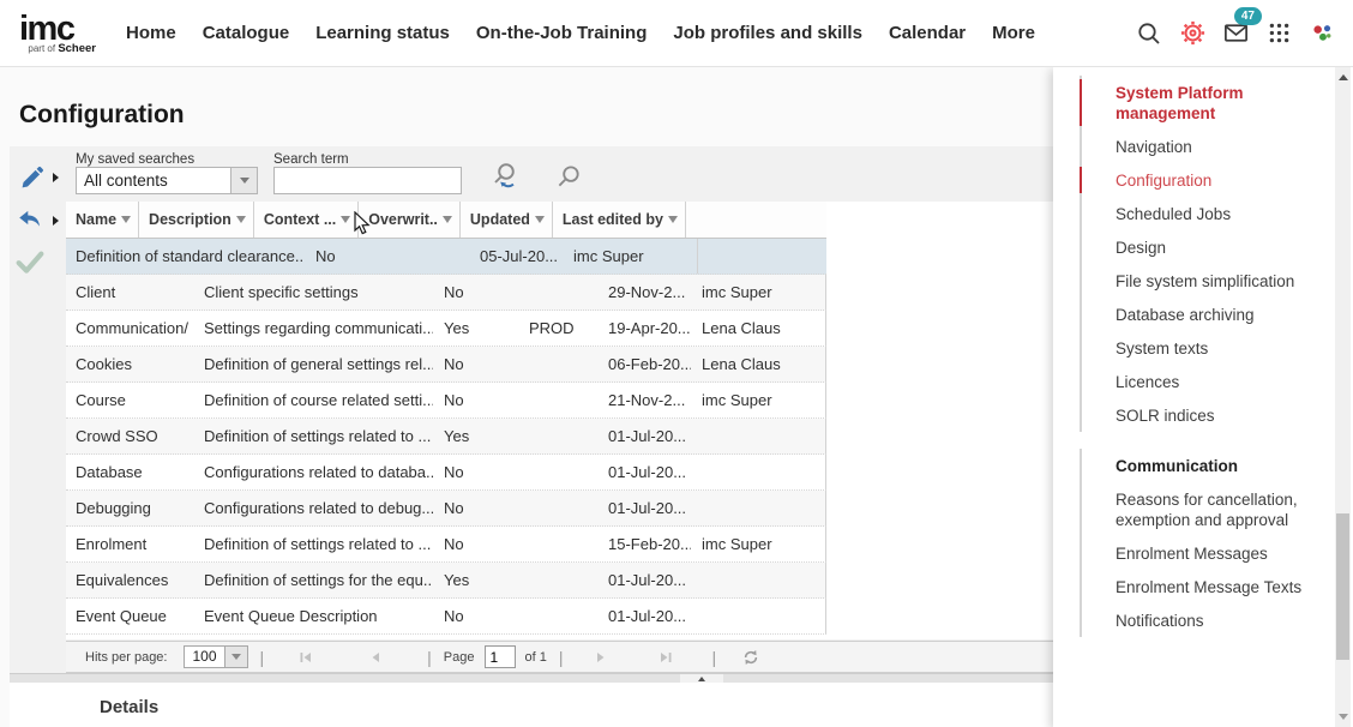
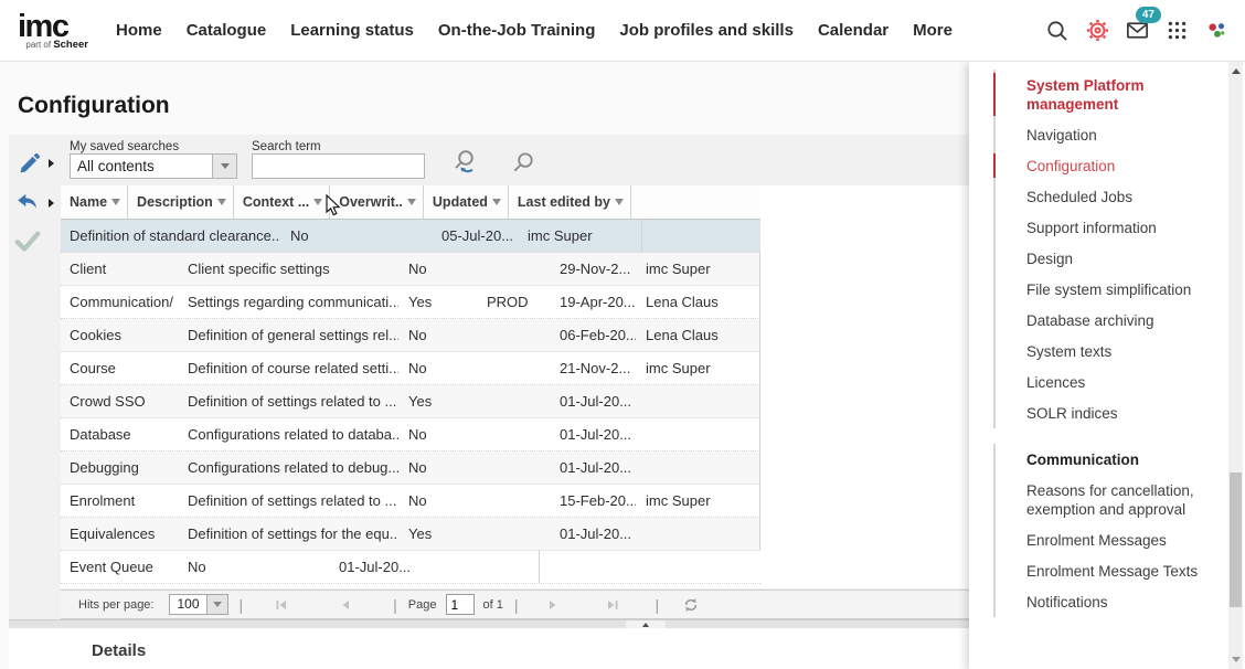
  imc
  part of Scheer
  Home
  Catalogue
  Learning status
  On-the-Job Training
  Job profiles and skills
  Calendar
  More
  47
  Configuration
  My saved searches
  All contents
  Search term
  Name
  Description
  Context ...
  Overwrit..
  Updated
  Last edited by
  Definition of standard clearance...
  No
  05-Jul-20...
  imc Super
  Client
  Client specific settings
  No
  29-Nov-2...
  imc Super
  Communication/
  Settings regarding communicati...
  Yes
  PROD
  19-Apr-20...
  Lena Claus
  Cookies
  Definition of general settings rel...
  No
  06-Feb-20...
  Lena Claus
  Course
  Definition of course related setti...
  No
  21-Nov-2...
  imc Super
  Crowd SSO
  Definition of settings related to ...
  Yes
  01-Jul-20...
  Database
  Configurations related to databa..
  No
  01-Jul-20...
  Debugging
  Configurations related to debug...
  No
  01-Jul-20...
  Enrolment
  Definition of settings related to ...
  No
  15-Feb-20...
  imc Super
  Equivalences
  Definition of settings for the equ...
  Yes
  01-Jul-20...
  Event Queue
- Event Queue Description
  No
  01-Jul-20...
  Hits per page:
  100
  |
  |
  Page
  1
  of 1
  |
  |
  Details
  System Platform management
  Navigation
  Configuration
  Scheduled Jobs
+ Support information
  Design
  File system simplification
  Database archiving
  System texts
  Licences
  SOLR indices
  Communication
  Reasons for cancellation, exemption and approval
  Enrolment Messages
  Enrolment Message Texts
  Notifications
